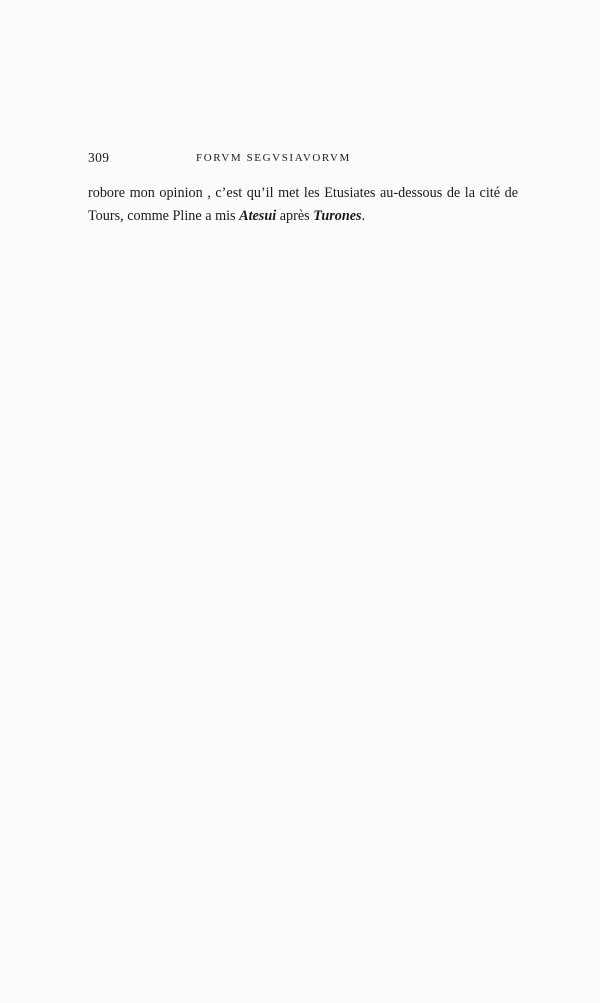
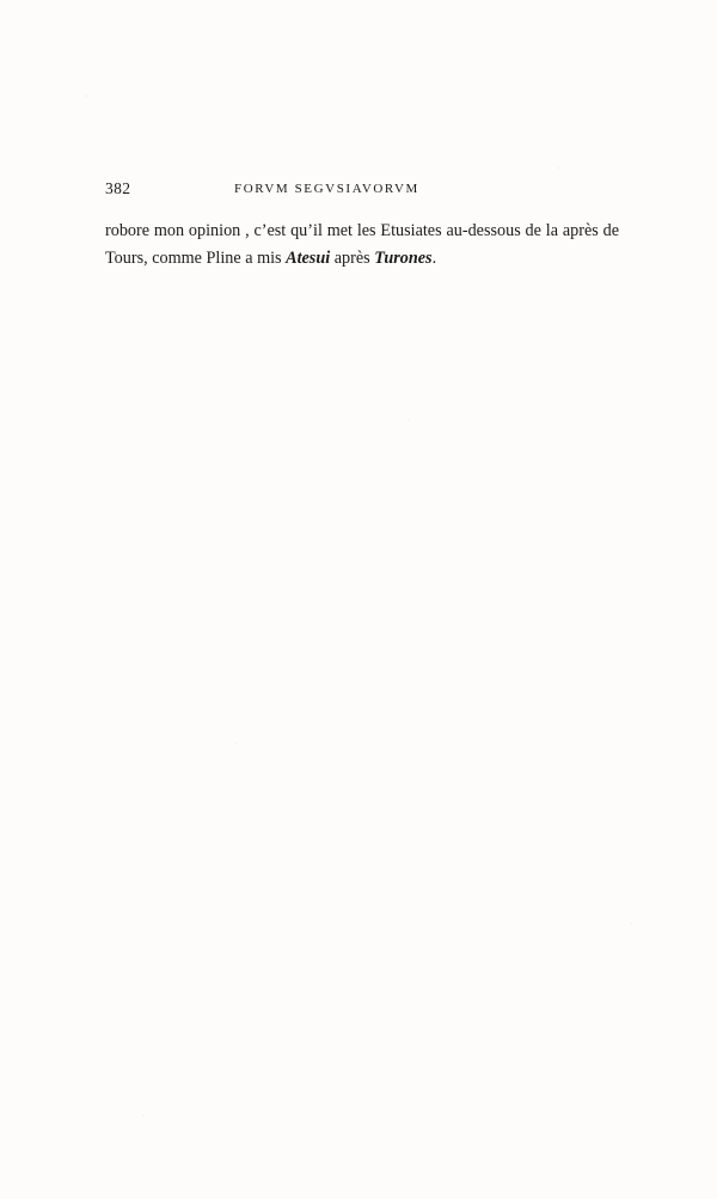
- 309
+ 382
  FORVM SEGVSIAVORVM
- robore mon opinion , c’est qu’il met les Etusiates au-dessous de la cité de Tours, comme Pline a mis Atesui après Turones.
+ robore mon opinion , c’est qu’il met les Etusiates au-dessous de la après de Tours, comme Pline a mis Atesui après Turones.
